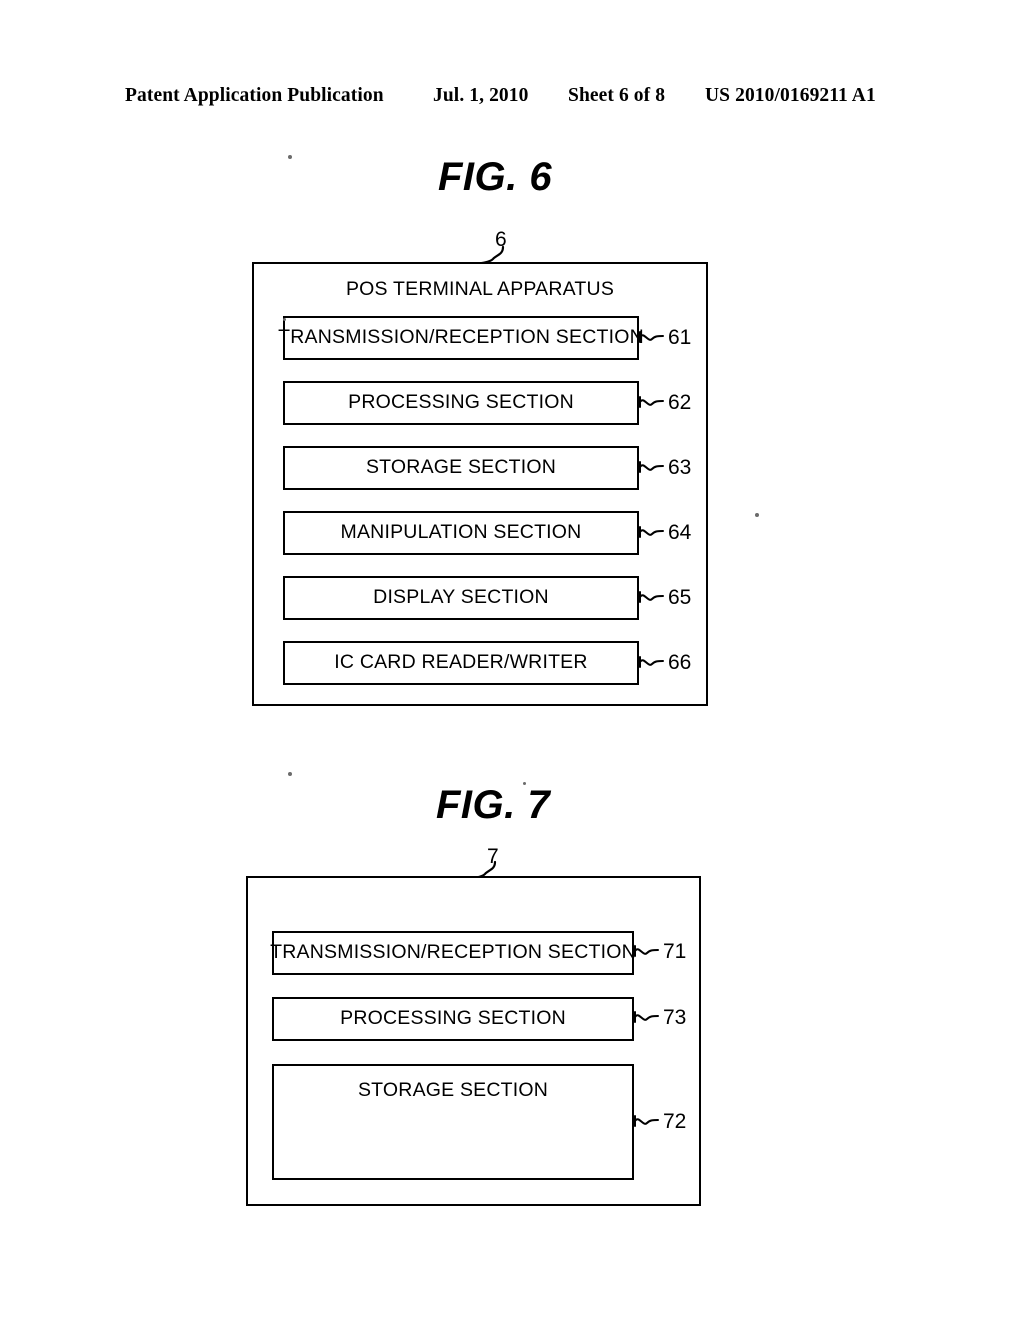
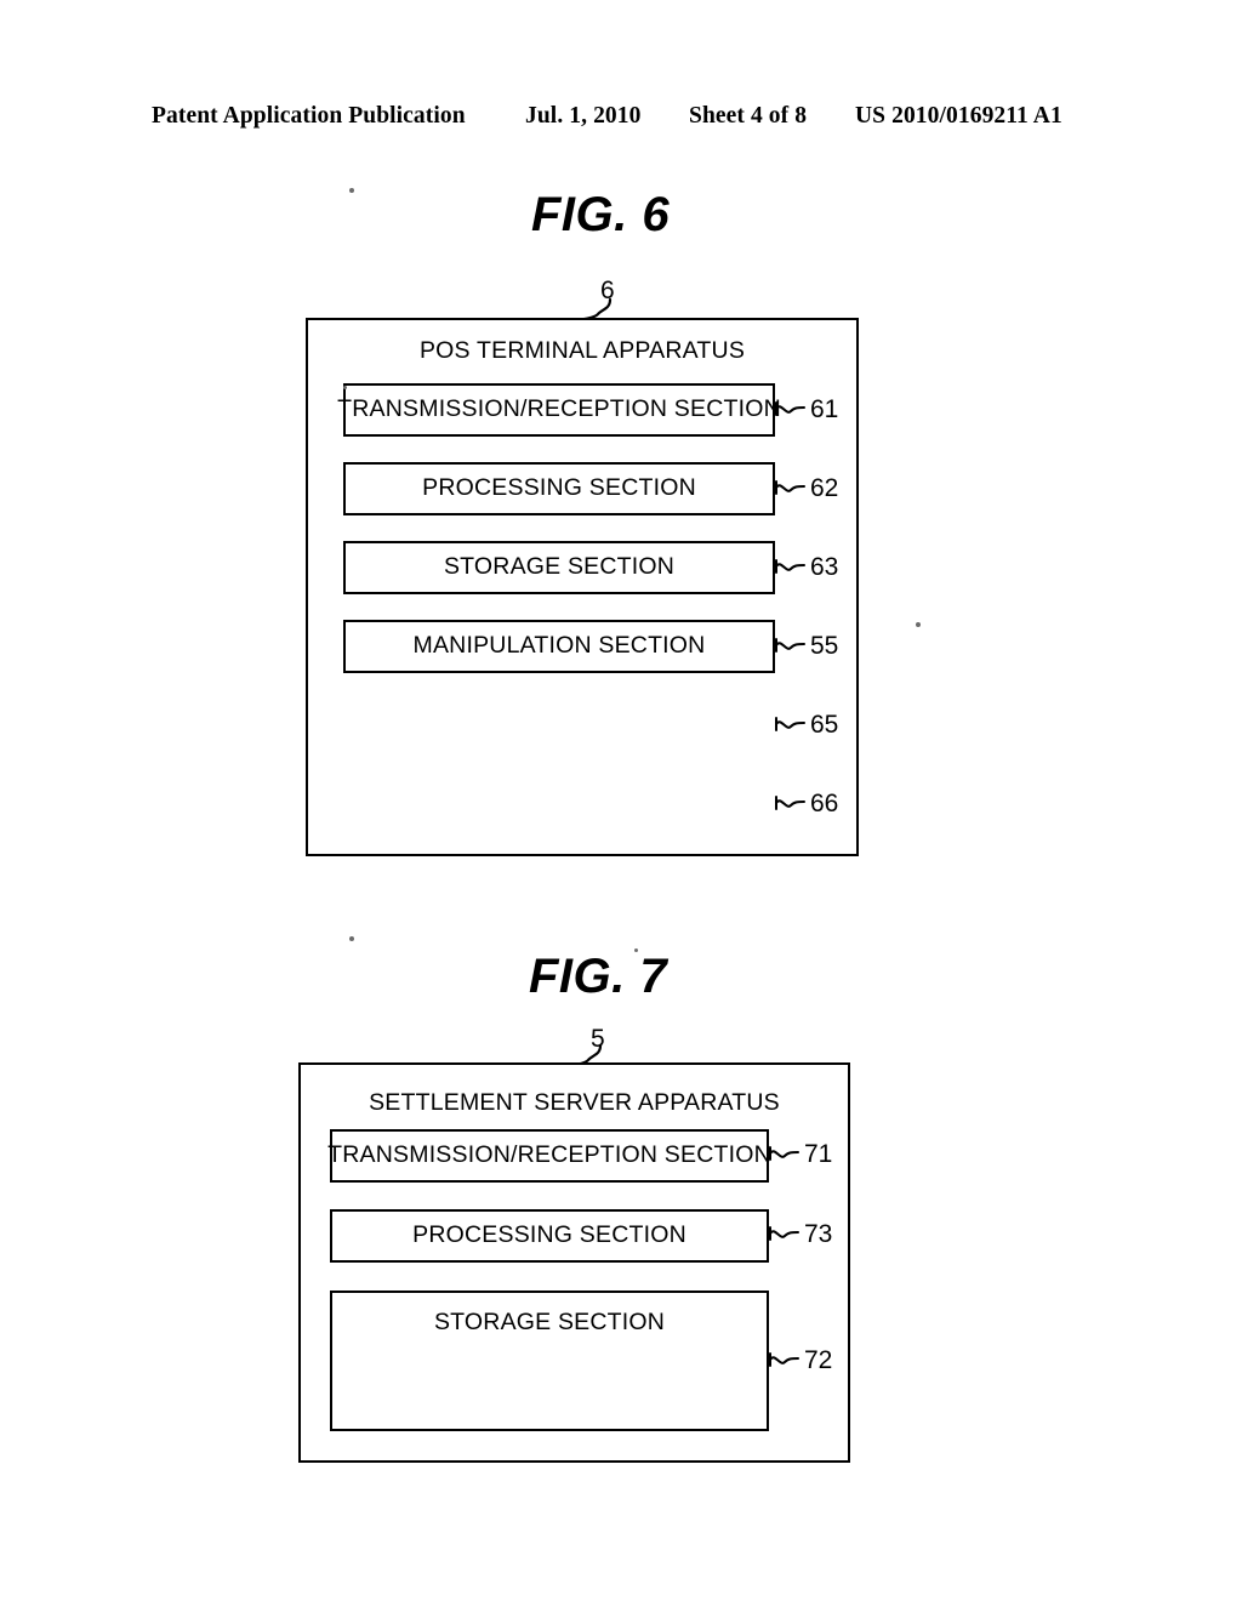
  Patent Application Publication
  Jul. 1, 2010
- Sheet 6 of 8
+ Sheet 4 of 8
  US 2010/0169211 A1
  FIG. 6
  6
  POS TERMINAL APPARATUS
  TRANSMISSION/RECEPTION SECTION
  PROCESSING SECTION
  STORAGE SECTION
  MANIPULATION SECTION
- DISPLAY SECTION
- IC CARD READER/WRITER
  61
  62
  63
- 64
+ 55
  65
  66
  FIG. 7
- 7
+ 5
+ SETTLEMENT SERVER APPARATUS
  TRANSMISSION/RECEPTION SECTION
  PROCESSING SECTION
  STORAGE SECTION
  71
  73
  72
